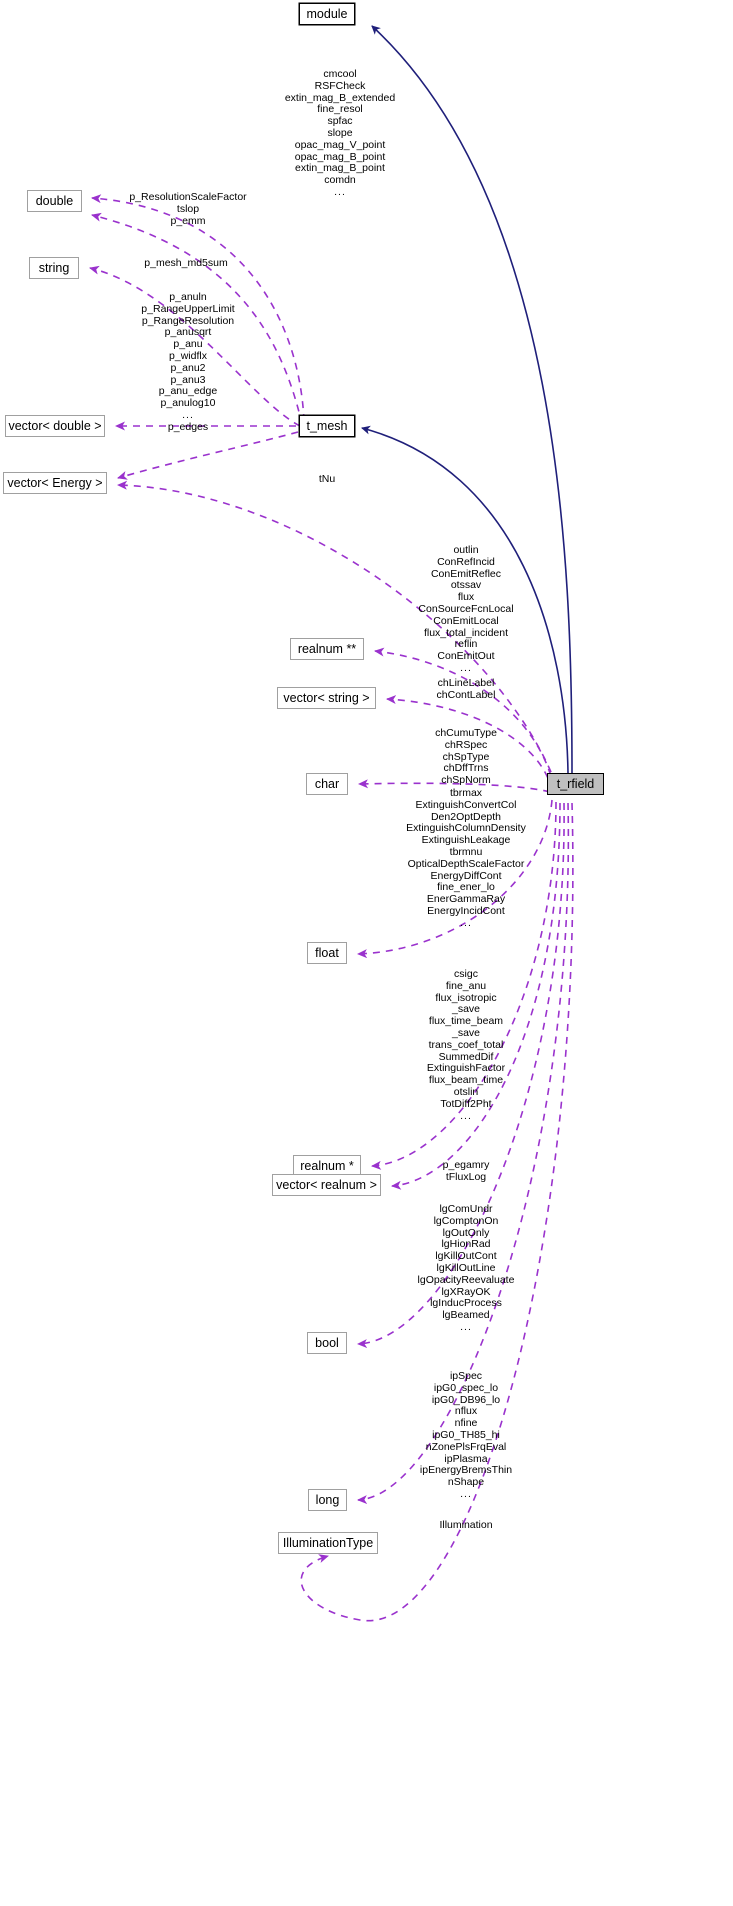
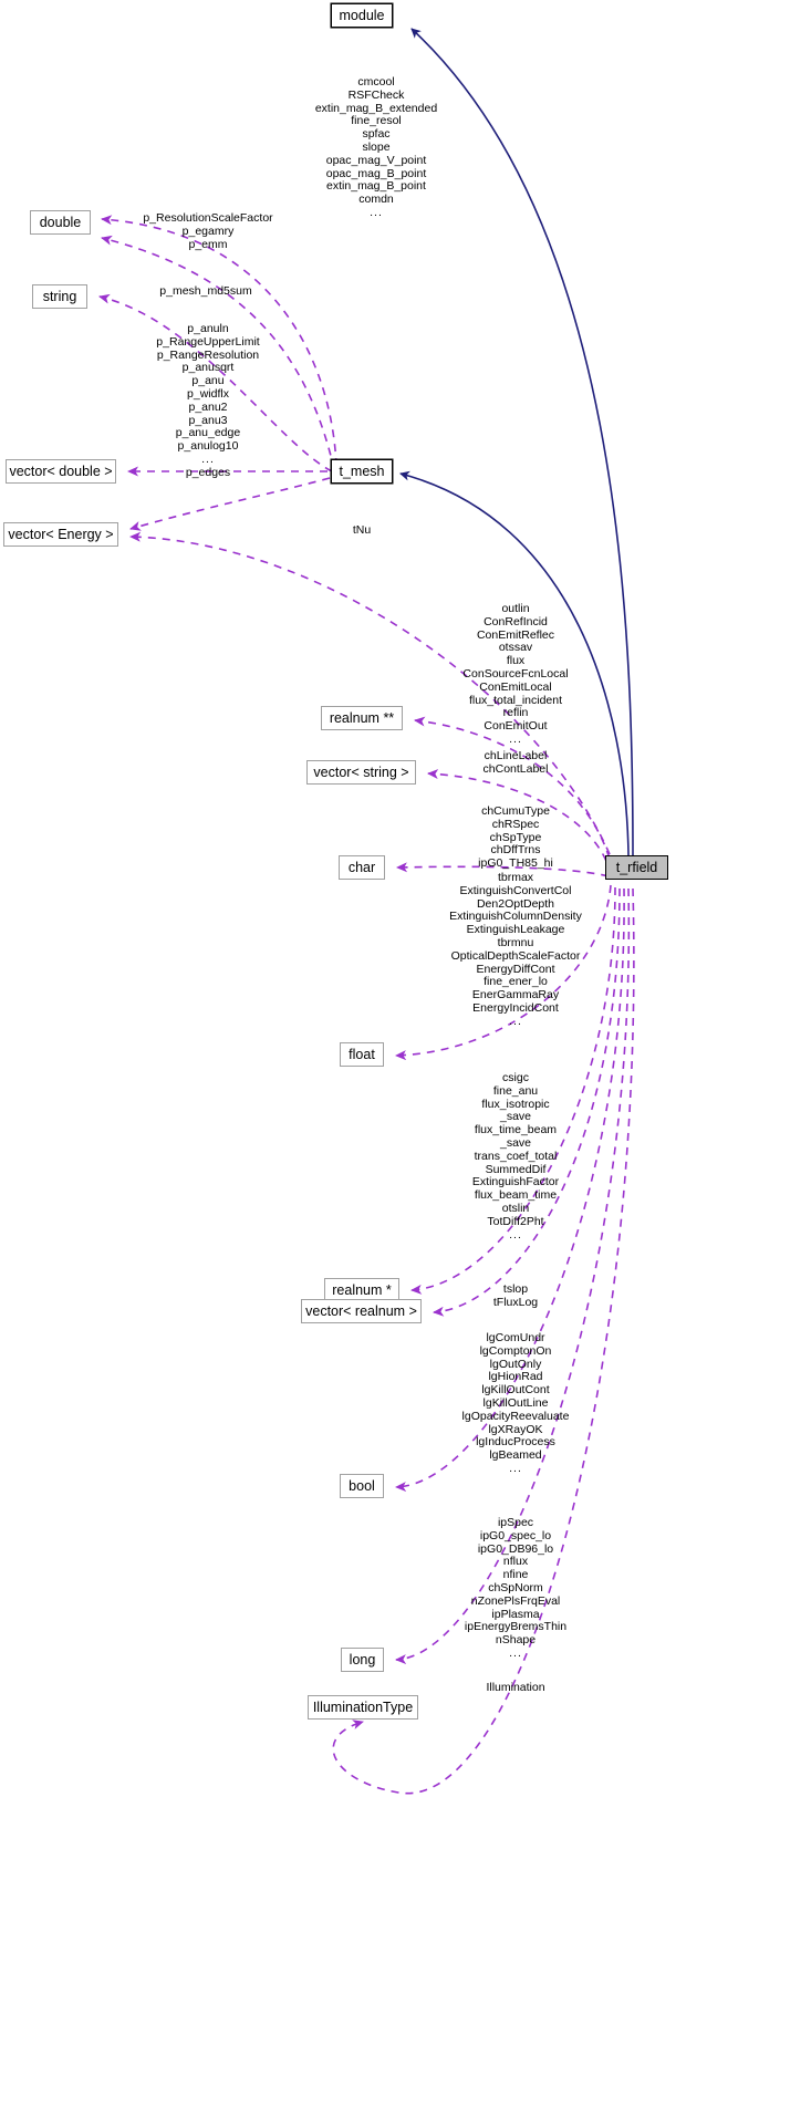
  module
  double
  string
  vector< double >
  t_mesh
  vector< Energy >
  realnum **
  vector< string >
  char
  t_rfield
  float
  realnum *
  vector< realnum >
  bool
  long
  IlluminationType
  cmcool
  RSFCheck
  extin_mag_B_extended
  fine_resol
  spfac
  slope
  opac_mag_V_point
  opac_mag_B_point
  extin_mag_B_point
  comdn
  ...
  p_ResolutionScaleFactor
- tslop
+ p_egamry
  p_emm
  p_mesh_md5sum
  p_anuln
  p_RangeUpperLimit
  p_RangeResolution
  p_anusqrt
  p_anu
  p_widflx
  p_anu2
  p_anu3
  p_anu_edge
  p_anulog10
  ...
  p_edges
  tNu
  outlin
  ConRefIncid
  ConEmitReflec
  otssav
  flux
  ConSourceFcnLocal
  ConEmitLocal
  flux_total_incident
  reflin
  ConEmitOut
  ...
  chLineLabel
  chContLabel
  chCumuType
  chRSpec
  chSpType
  chDffTrns
- chSpNorm
+ ipG0_TH85_hi
  tbrmax
  ExtinguishConvertCol
  Den2OptDepth
  ExtinguishColumnDensity
  ExtinguishLeakage
  tbrmnu
  OpticalDepthScaleFactor
  EnergyDiffCont
  fine_ener_lo
  EnerGammaRay
  EnergyIncidCont
  ...
  csigc
  fine_anu
  flux_isotropic
  _save
  flux_time_beam
  _save
  trans_coef_total
  SummedDif
  ExtinguishFactor
  flux_beam_time
  otslin
  TotDiff2Pht
  ...
- p_egamry
+ tslop
  tFluxLog
  lgComUndr
  lgComptonOn
  lgOutOnly
  lgHionRad
  lgKillOutCont
  lgKillOutLine
  lgOpacityReevaluate
  lgXRayOK
  lgInducProcess
  lgBeamed
  ...
  ipSpec
  ipG0_spec_lo
  ipG0_DB96_lo
  nflux
  nfine
- ipG0_TH85_hi
+ chSpNorm
  nZonePlsFrqEval
  ipPlasma
  ipEnergyBremsThin
  nShape
  ...
  Illumination
